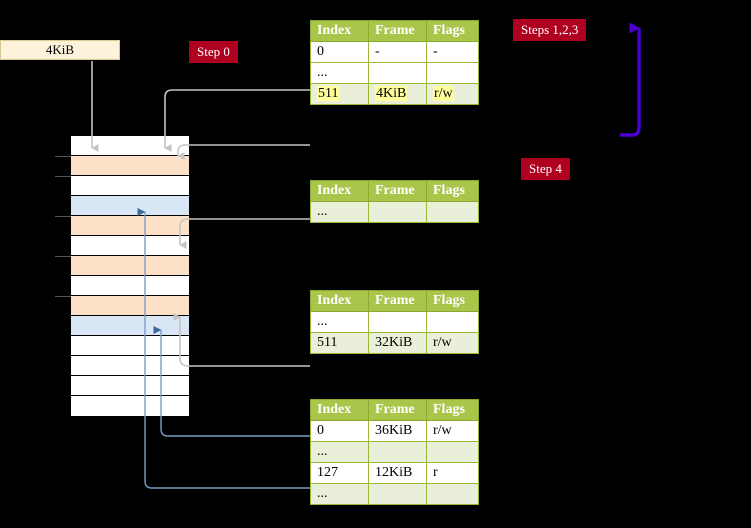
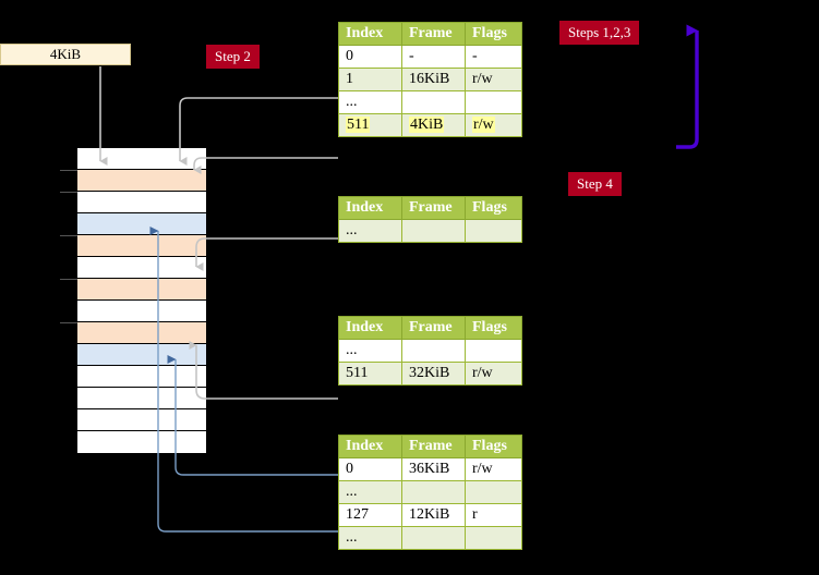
  4KiB
- Step 0
+ Step 2
  Steps 1,2,3
  Step 4
  Index	Frame	Flags
  0	-	-
+ 1	16KiB	r/w
  ...
  511	4KiB	r/w
  Index	Frame	Flags
  ...
  Index	Frame	Flags
  ...
  511	32KiB	r/w
  Index	Frame	Flags
  0	36KiB	r/w
  ...
  127	12KiB	r
  ...
